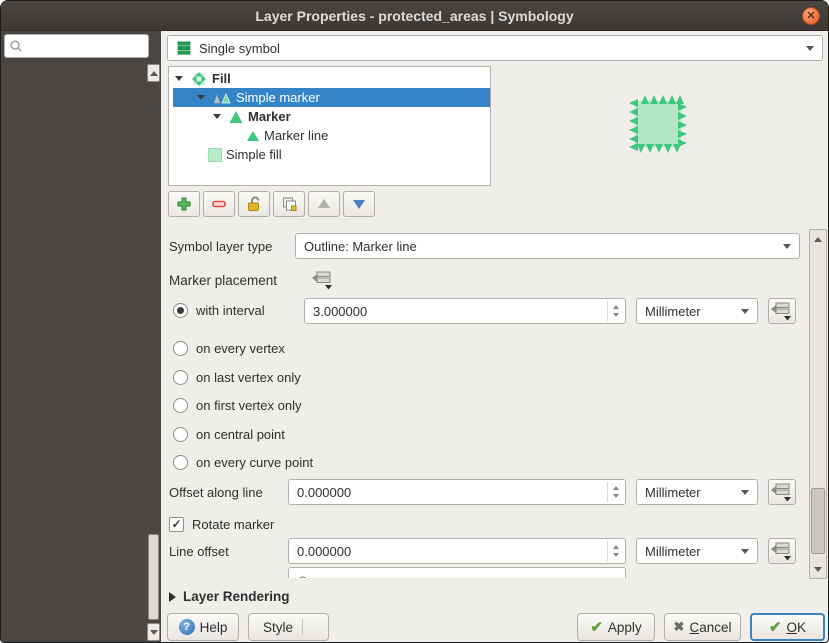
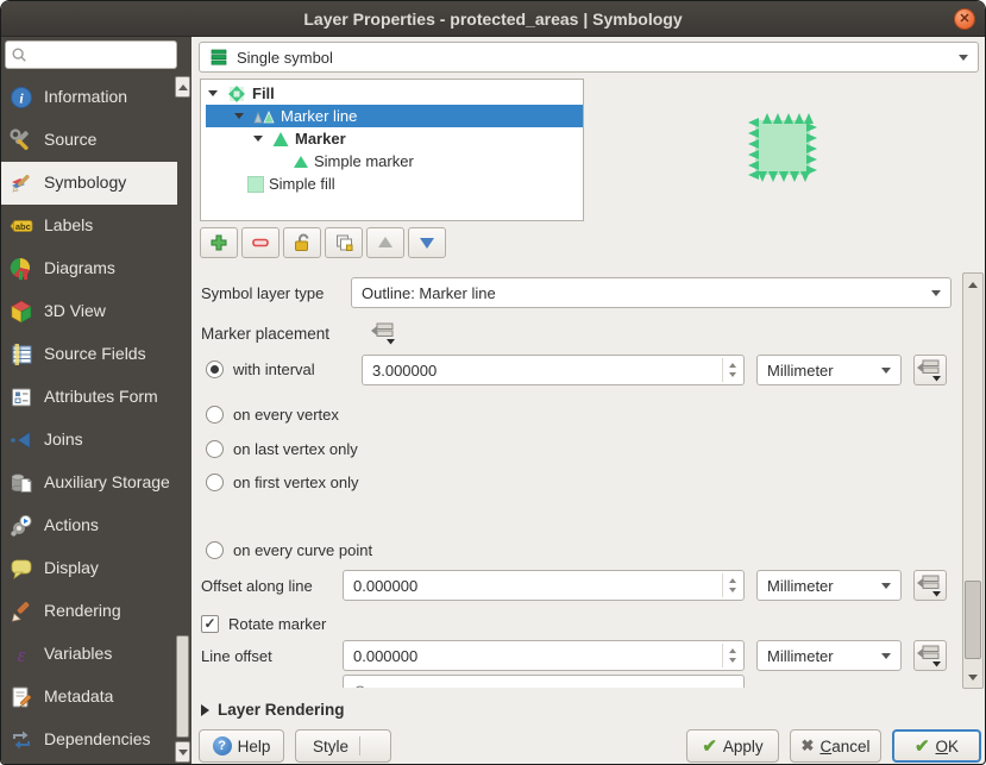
  Layer Properties - protected_areas | Symbology
  ✕
+ i
+ Information
+ Source
+ Symbology
+ abc
+ Labels
+ Diagrams
+ 3D View
+ Source Fields
+ Attributes Form
+ Joins
+ Auxiliary Storage
+ Actions
+ Display
+ Rendering
+ ε
+ Variables
+ Metadata
+ Dependencies
  Single symbol
  Fill
- Simple marker
+ Marker line
  Marker
- Marker line
+ Simple marker
  Simple fill
  Symbol layer type
  Outline: Marker line
  Marker placement
  with interval
  3.000000
  Millimeter
  on every vertex
  on last vertex only
  on first vertex only
- on central point
  on every curve point
  Offset along line
  0.000000
  Millimeter
  ✓
  Rotate marker
  Line offset
  0.000000
  Millimeter
  Layer Rendering
  ?
  Help
  Style
  ✔
  Apply
  ✖
  Cancel
  ✔
  OK
